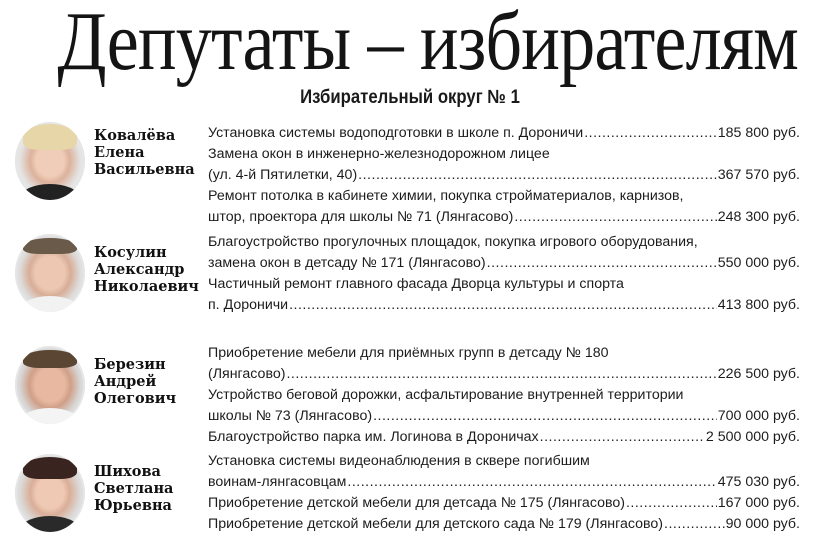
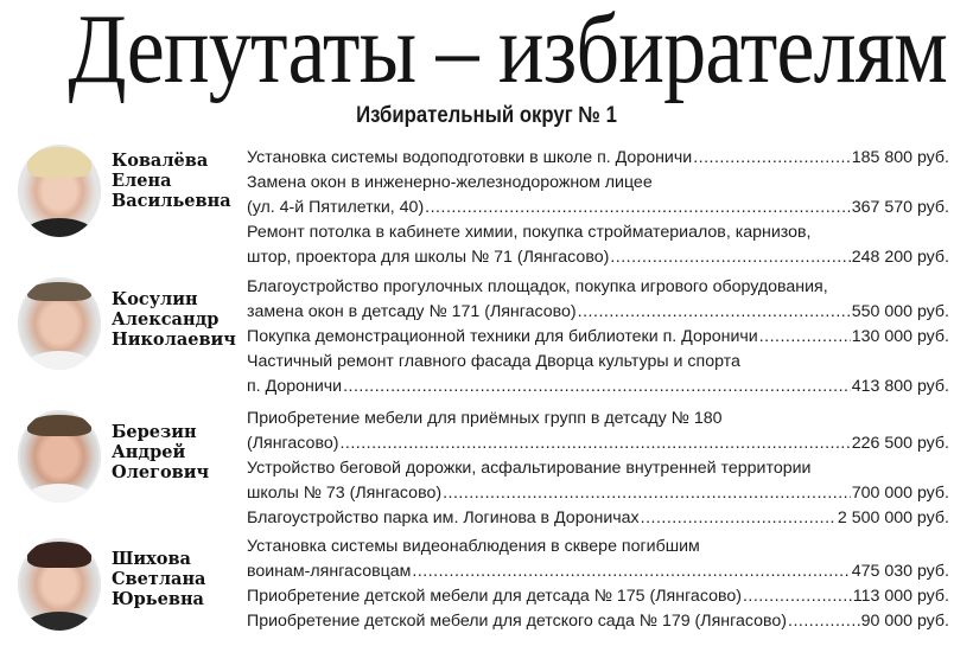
  Депутаты – избирателям
  Избирательный округ № 1
  Ковалёва
  Елена
  Васильевна
  Установка системы водоподготовки в школе п. Дороничи
  185 800 руб.
  Замена окон в инженерно-железнодорожном лицее
  (ул. 4-й Пятилетки, 40)
  367 570 руб.
  Ремонт потолка в кабинете химии, покупка стройматериалов, карнизов,
  штор, проектора для школы № 71 (Лянгасово)
- 248 300 руб.
+ 248 200 руб.
  Косулин
  Александр
  Николаевич
  Благоустройство прогулочных площадок, покупка игрового оборудования,
  замена окон в детсаду № 171 (Лянгасово)
  550 000 руб.
+ Покупка демонстрационной техники для библиотеки п. Дороничи
+ 130 000 руб.
  Частичный ремонт главного фасада Дворца культуры и спорта
  п. Дороничи
  413 800 руб.
  Березин
  Андрей
  Олегович
  Приобретение мебели для приёмных групп в детсаду № 180
  (Лянгасово)
  226 500 руб.
  Устройство беговой дорожки, асфальтирование внутренней территории
  школы № 73 (Лянгасово)
  700 000 руб.
  Благоустройство парка им. Логинова в Дороничах
  2 500 000 руб.
  Шихова
  Светлана
  Юрьевна
  Установка системы видеонаблюдения в сквере погибшим
  воинам-лянгасовцам
  475 030 руб.
  Приобретение детской мебели для детсада № 175 (Лянгасово)
- 167 000 руб.
+ 113 000 руб.
  Приобретение детской мебели для детского сада № 179 (Лянгасово)
  90 000 руб.
